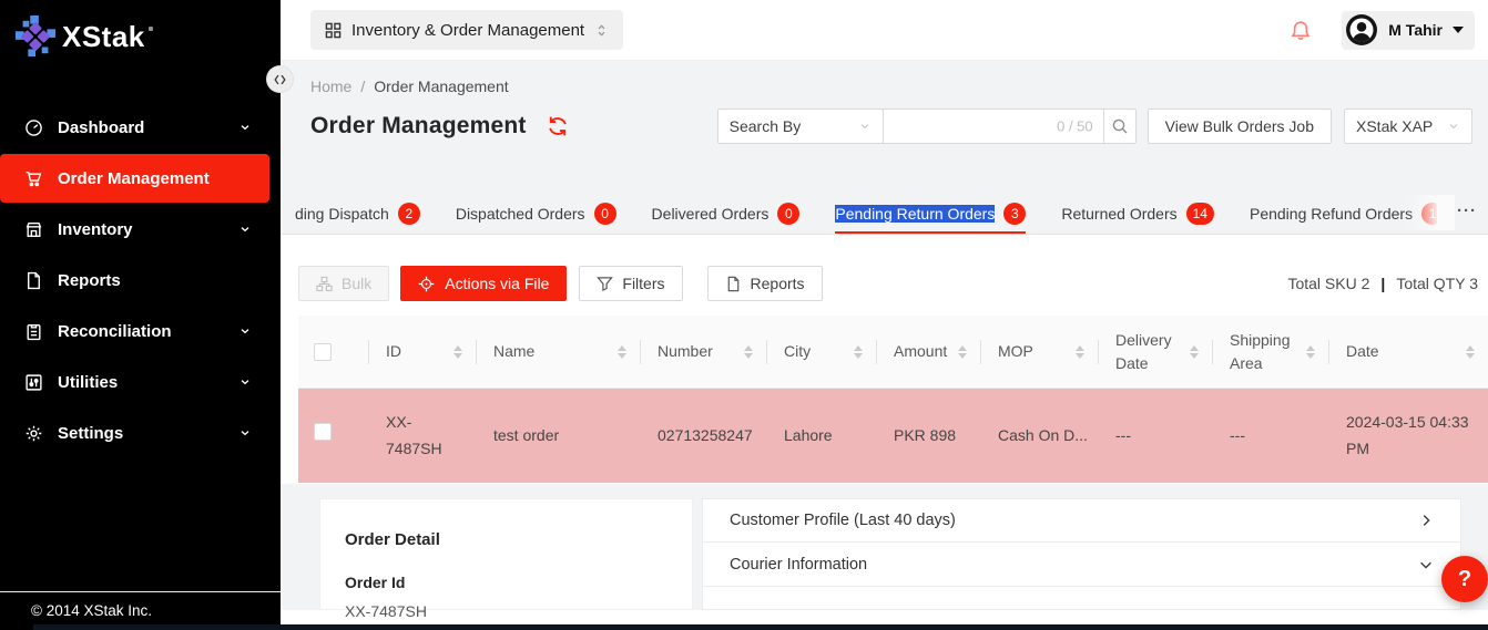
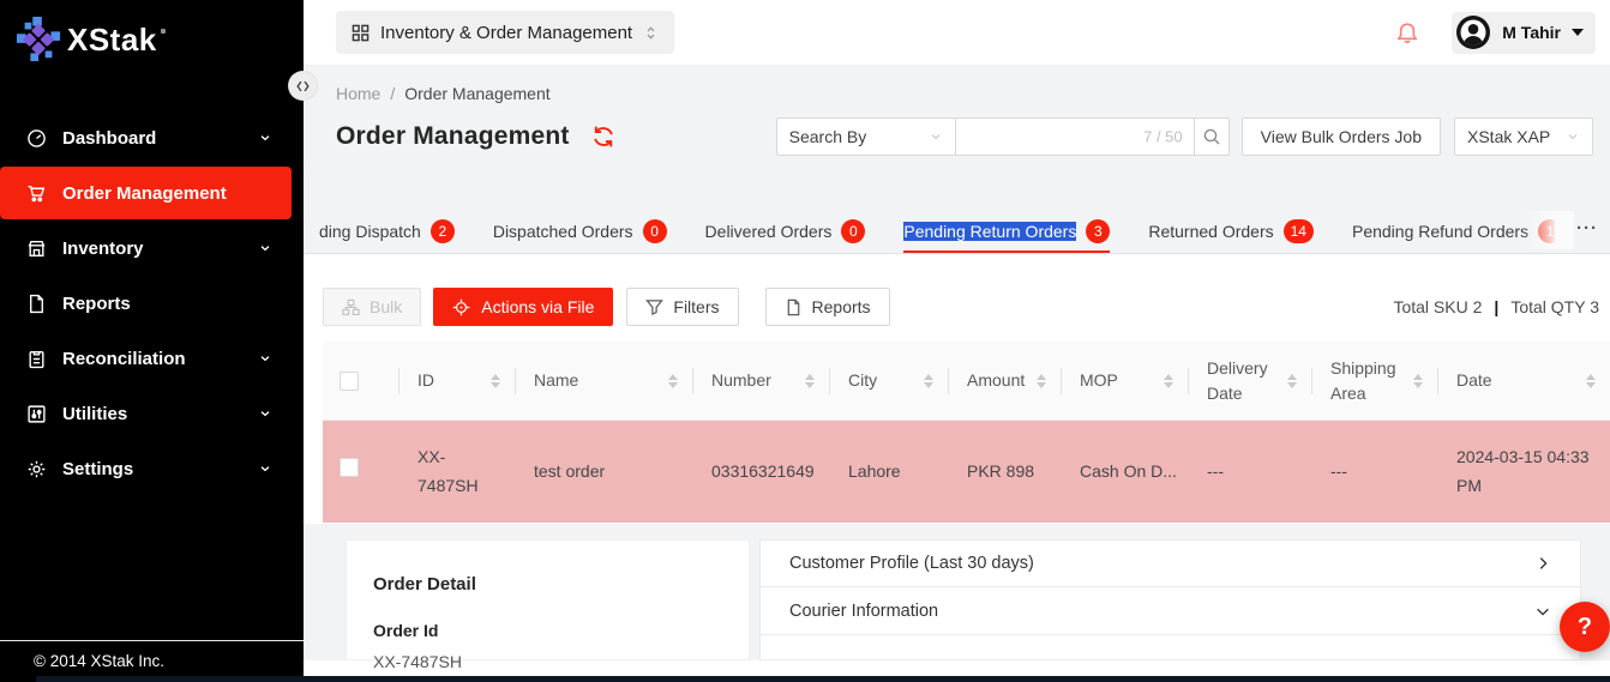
  XStak
  Dashboard
  Order Management
  Inventory
  Reports
  Reconciliation
  Utilities
  Settings
  © 2014 XStak Inc.
  Inventory & Order Management
  M Tahir
  Home
  /
  Order Management
  Order Management
  Search By
- 0 / 50
+ 7 / 50
  View Bulk Orders Job
  XStak XAP
  ding Dispatch
  2
  Dispatched Orders
  0
  Delivered Orders
  0
  Pending Return Orders
  3
  Returned Orders
  14
  Pending Refund Order
  ···
  Bulk
  Actions via File
  Filters
  Reports
  Total SKU 2
  |
  Total QTY 3
  ID
  Name
  Number
  City
  Amount
  MOP
  Delivery Date
  Shipping Area
  Date
  XX-7487SH
  test order
- 02713258247
+ 03316321649
  Lahore
  PKR 898
  Cash On D...
  ---
  ---
  2024-03-15 04:33 PM
  Order Detail
  Order Id
  XX-7487SH
- Customer Profile (Last 40 days)
+ Customer Profile (Last 30 days)
  Courier Information
  ?
